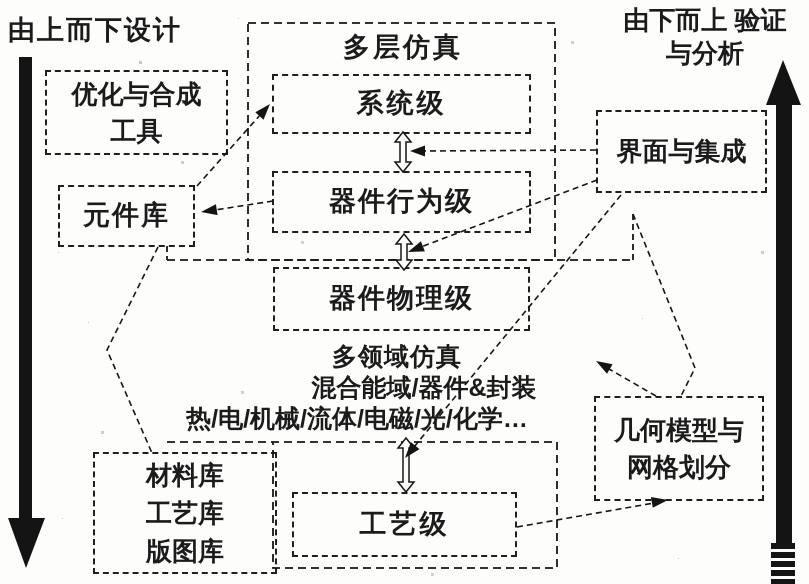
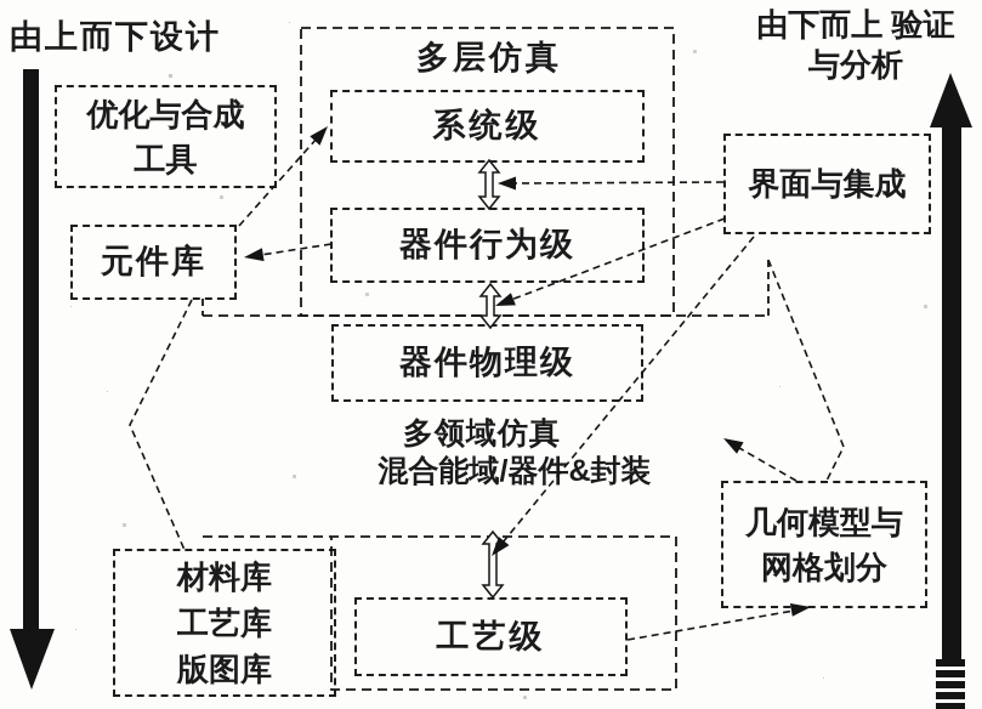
  由上而下设计
  由下而上 验证与分析
  多层仿真
  优化与合成
  工具
  元件库
  系统级
  器件行为级
  器件物理级
  界面与集成
  材料库
  工艺库
  版图库
  工艺级
  几何模型与
  网格划分
  多领域仿真
  混合能域/器件&封装
- 热/电/机械/流体/电磁/光/化学…
